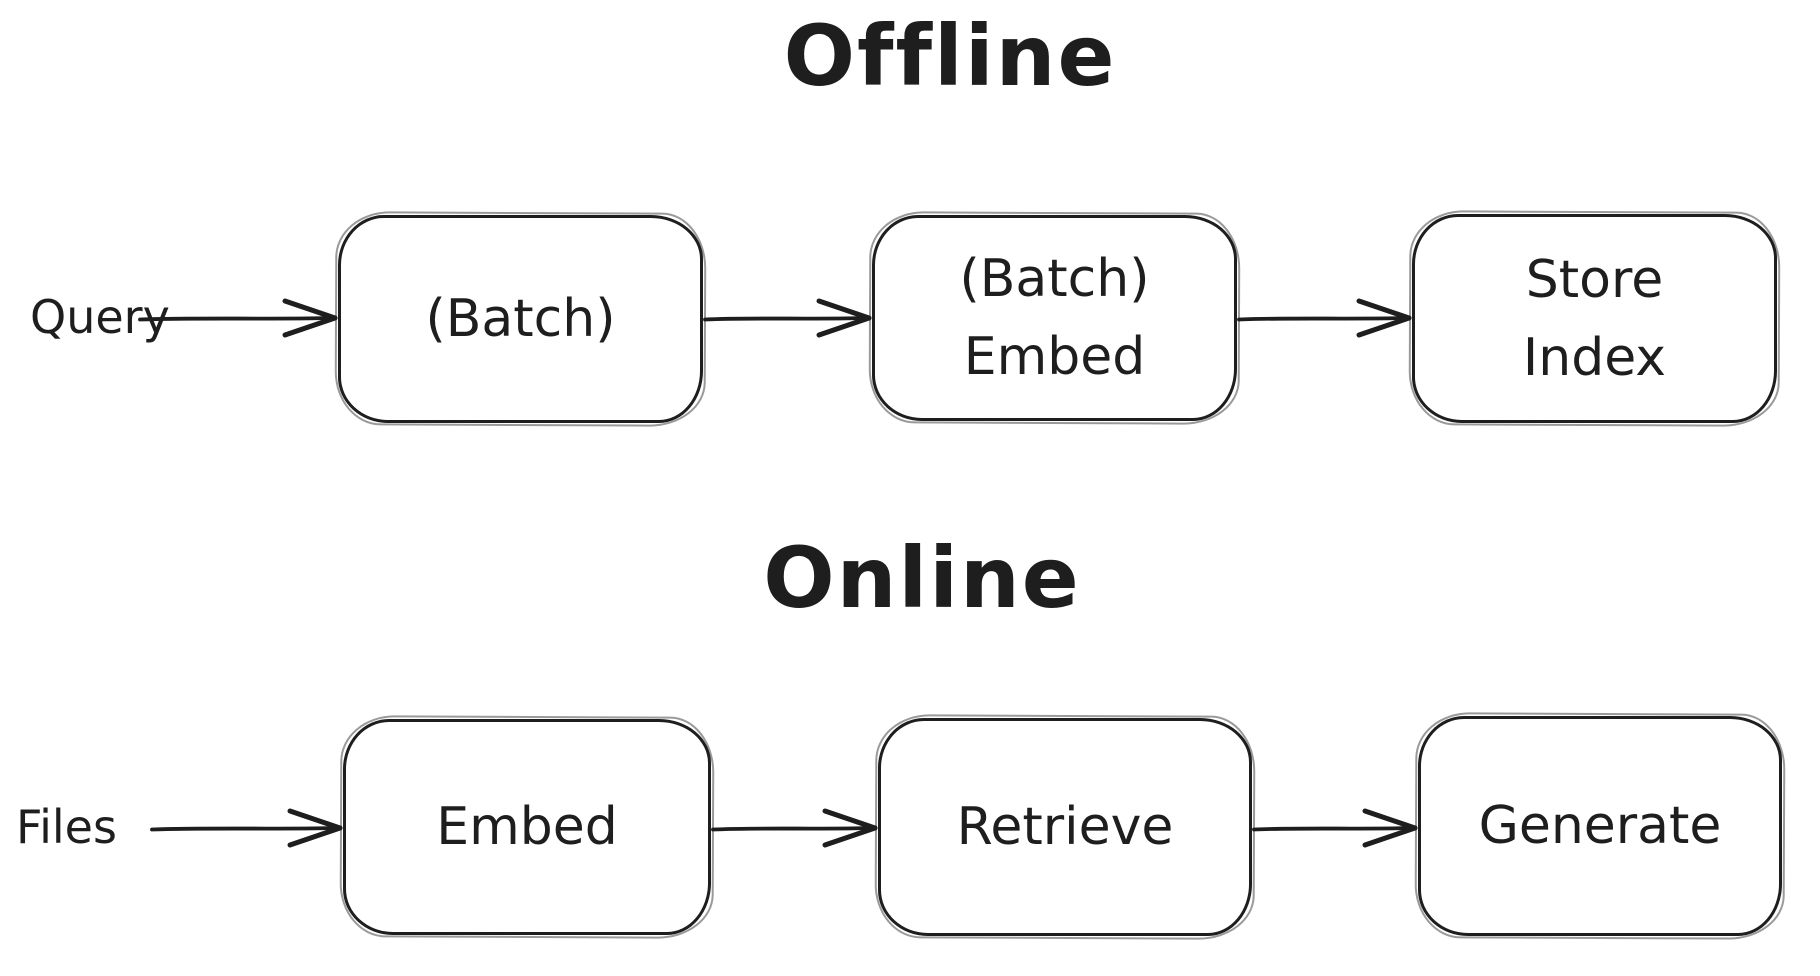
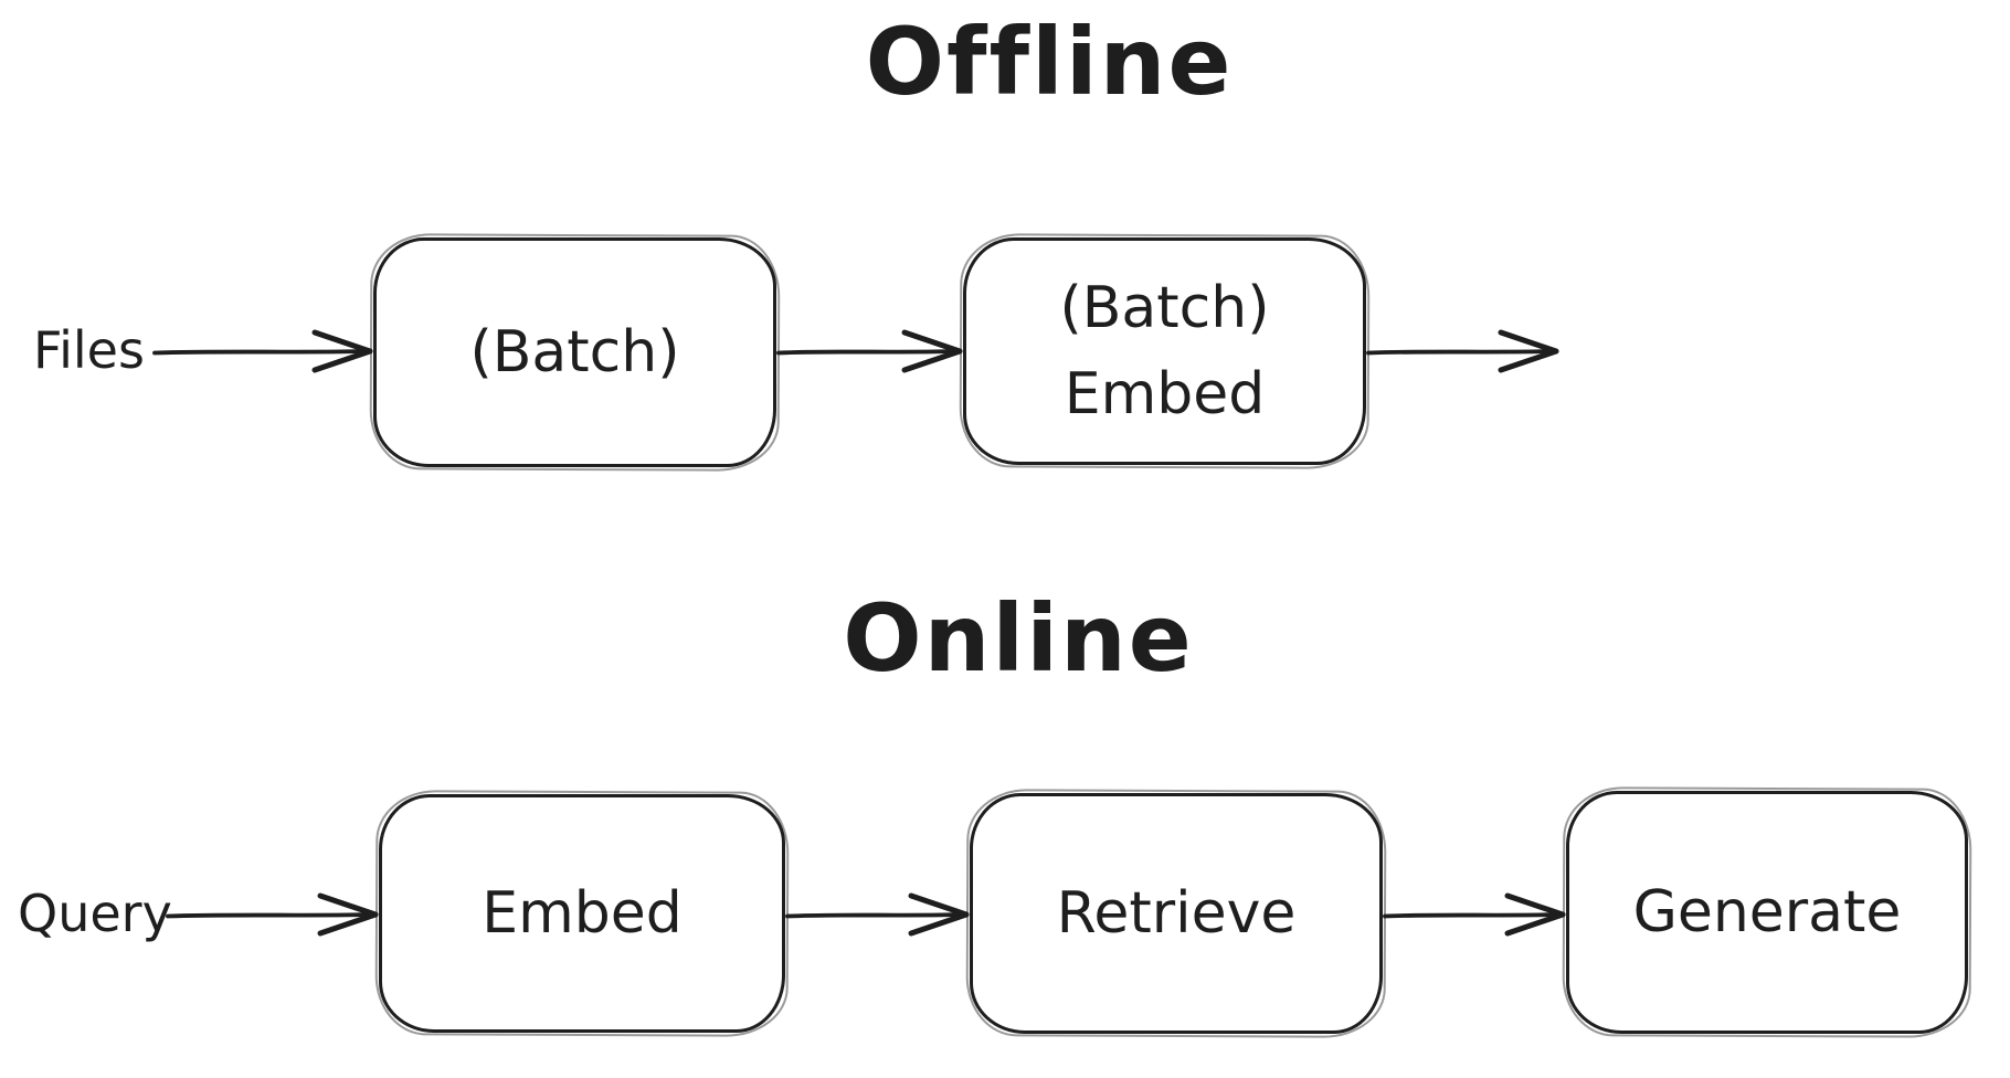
  Offline
- Query
+ Files
  (Batch)
  (Batch)
  Embed
- Store
- Index
  Online
- Files
+ Query
  Embed
  Retrieve
  Generate
